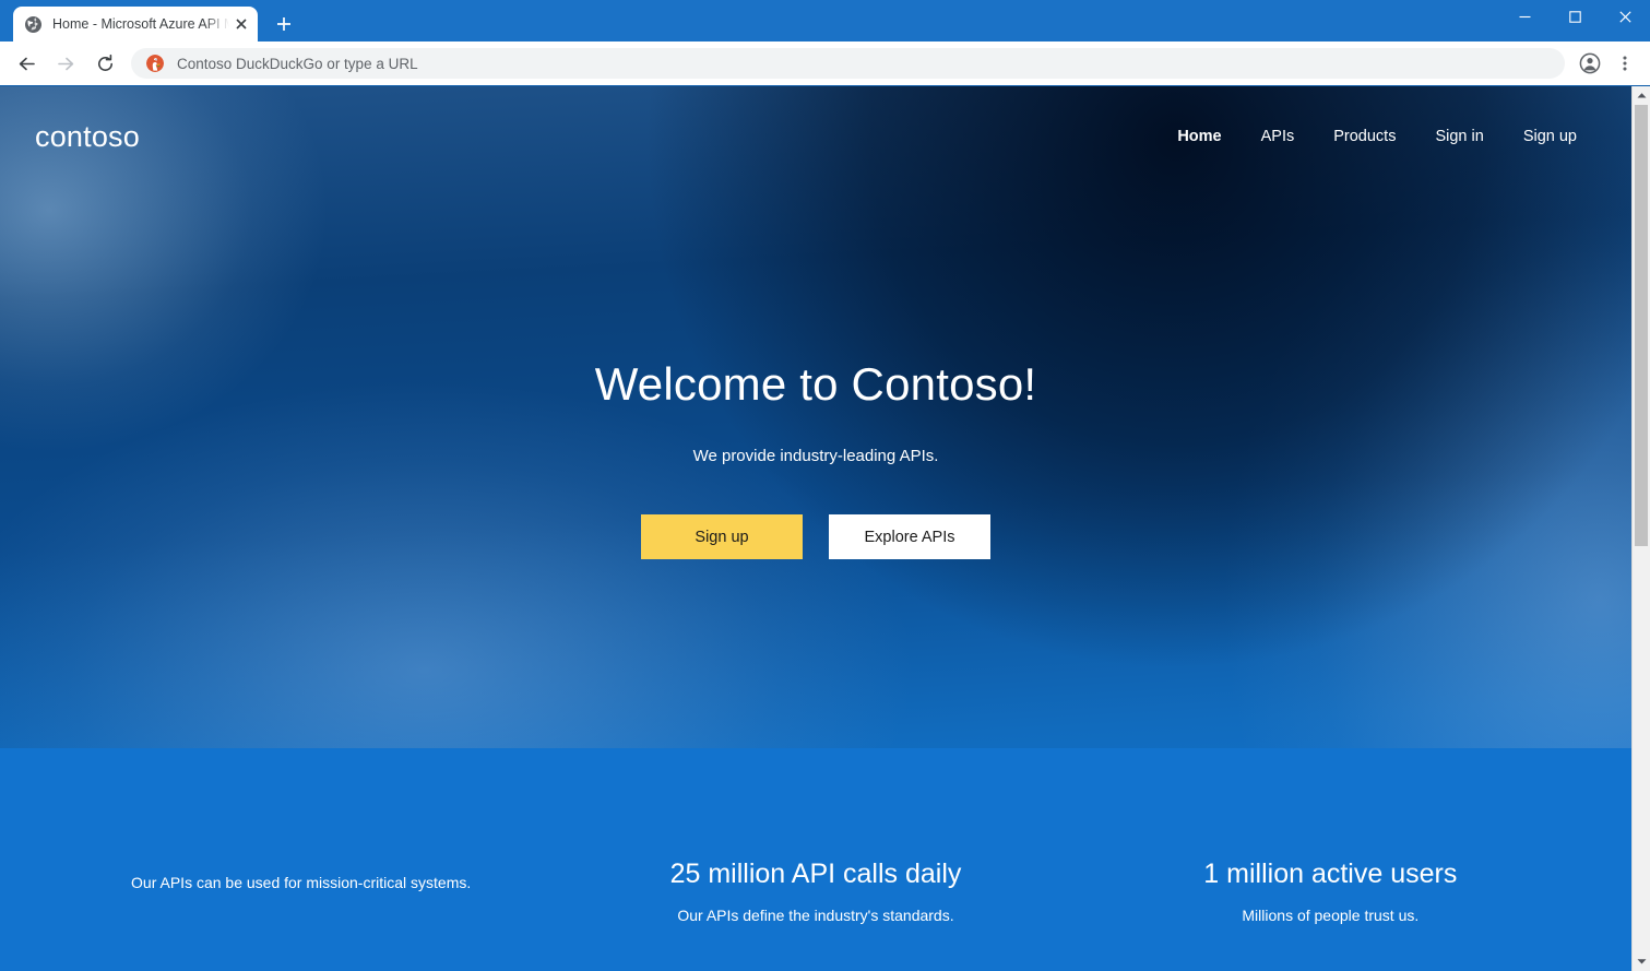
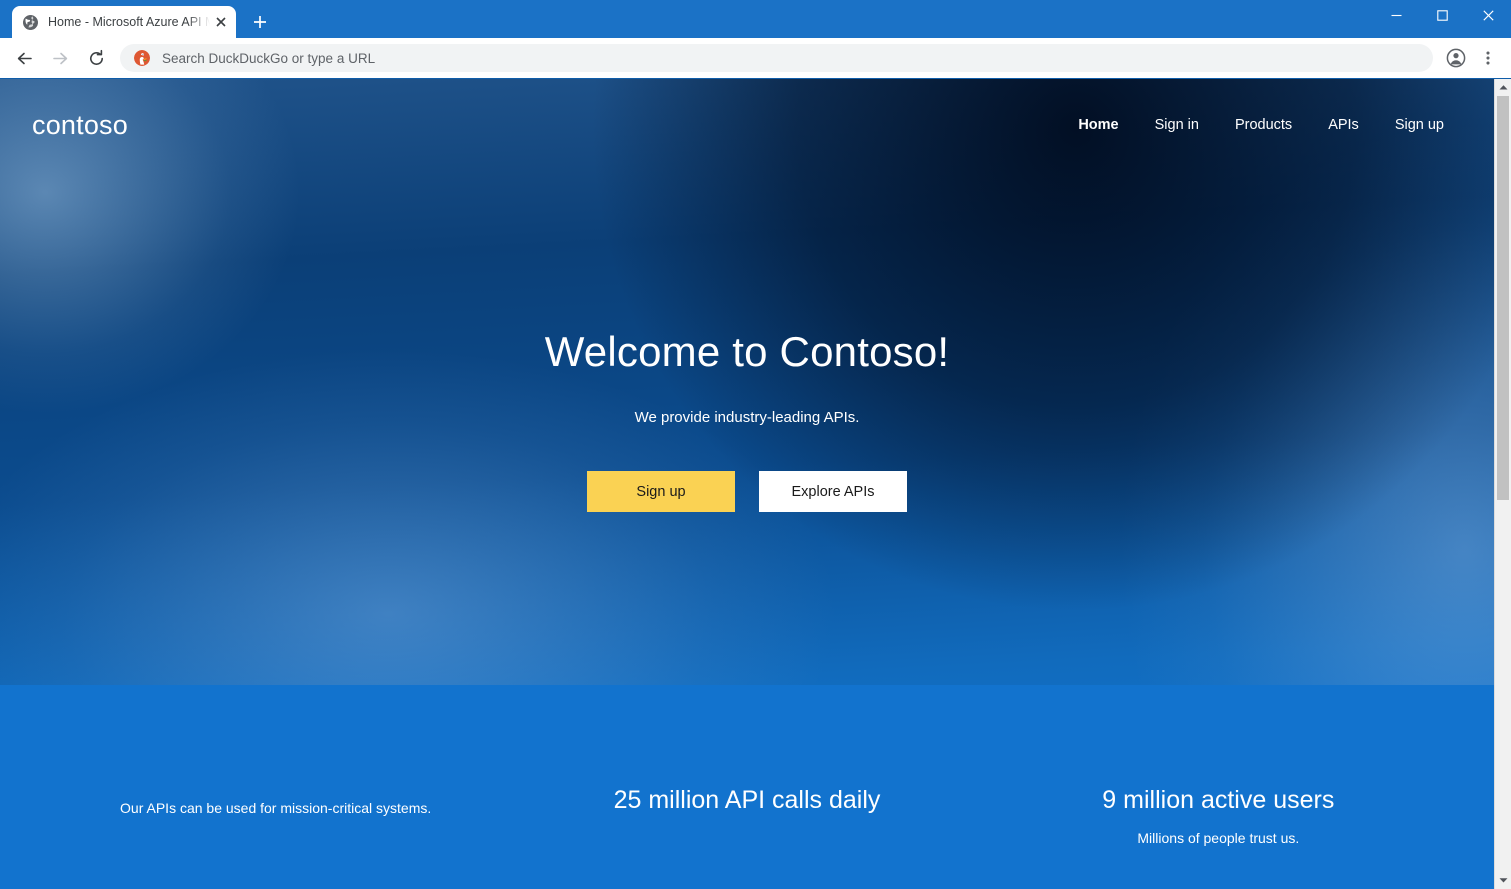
  Home - Microsoft Azure API
- Contoso DuckDuckGo or type a URL
+ Search DuckDuckGo or type a URL
  contoso
  Home
- APIs
+ Sign in
  Products
- Sign in
+ APIs
  Sign up
  Welcome to Contoso!
  We provide industry-leading APIs.
  Sign up
  Explore APIs
  Our APIs can be used for mission-critical systems.
  25 million API calls daily
- Our APIs define the industry's standards.
- 1 million active users
+ 9 million active users
  Millions of people trust us.
